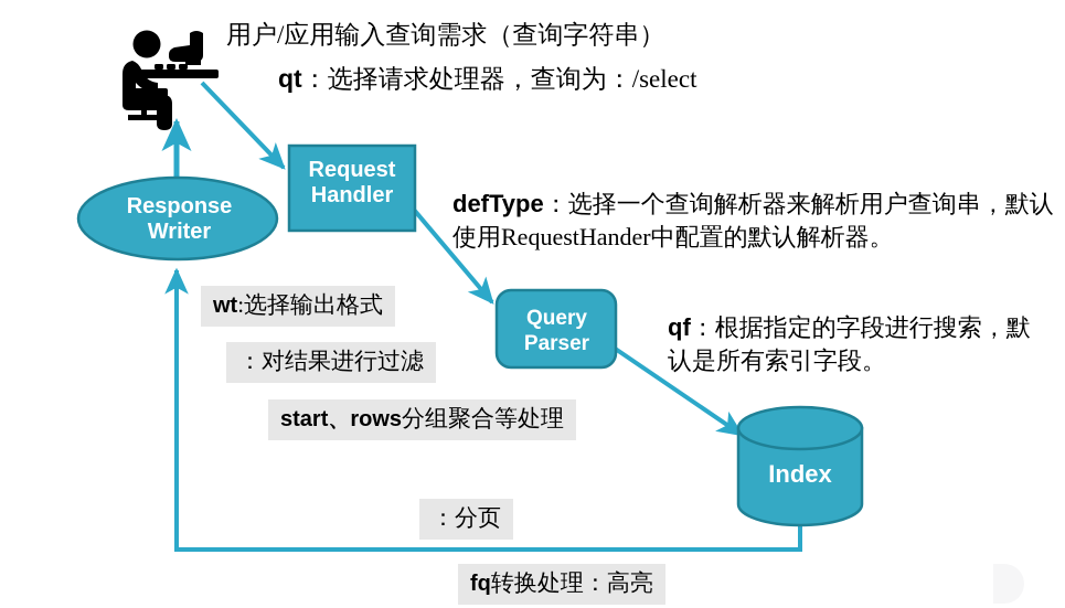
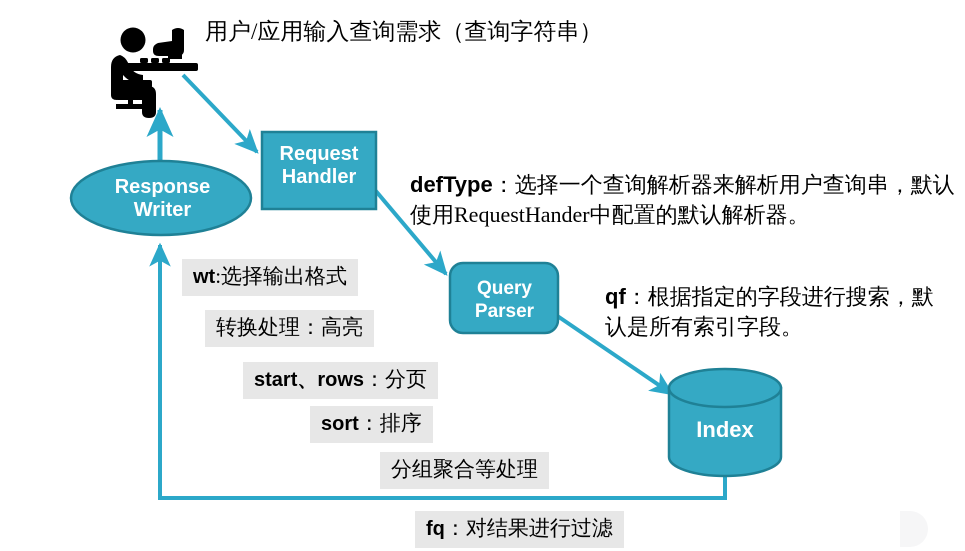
  Response
  Writer
  Request
  Handler
  Query
  Parser
  Index
  用户/应用输入查询需求（查询字符串）
- qt：选择请求处理器，查询为：/select
  defType：选择一个查询解析器来解析用户查询串，默认使用RequestHander中配置的默认解析器。
  qf：根据指定的字段进行搜索，默认是所有索引字段。
  wt:选择输出格式
- ：对结果进行过滤
+ 转换处理：高亮
- start、rows分组聚合等处理
+ start、rows：分页
+ sort：排序
- ：分页
+ 分组聚合等处理
- fq转换处理：高亮
+ fq：对结果进行过滤
